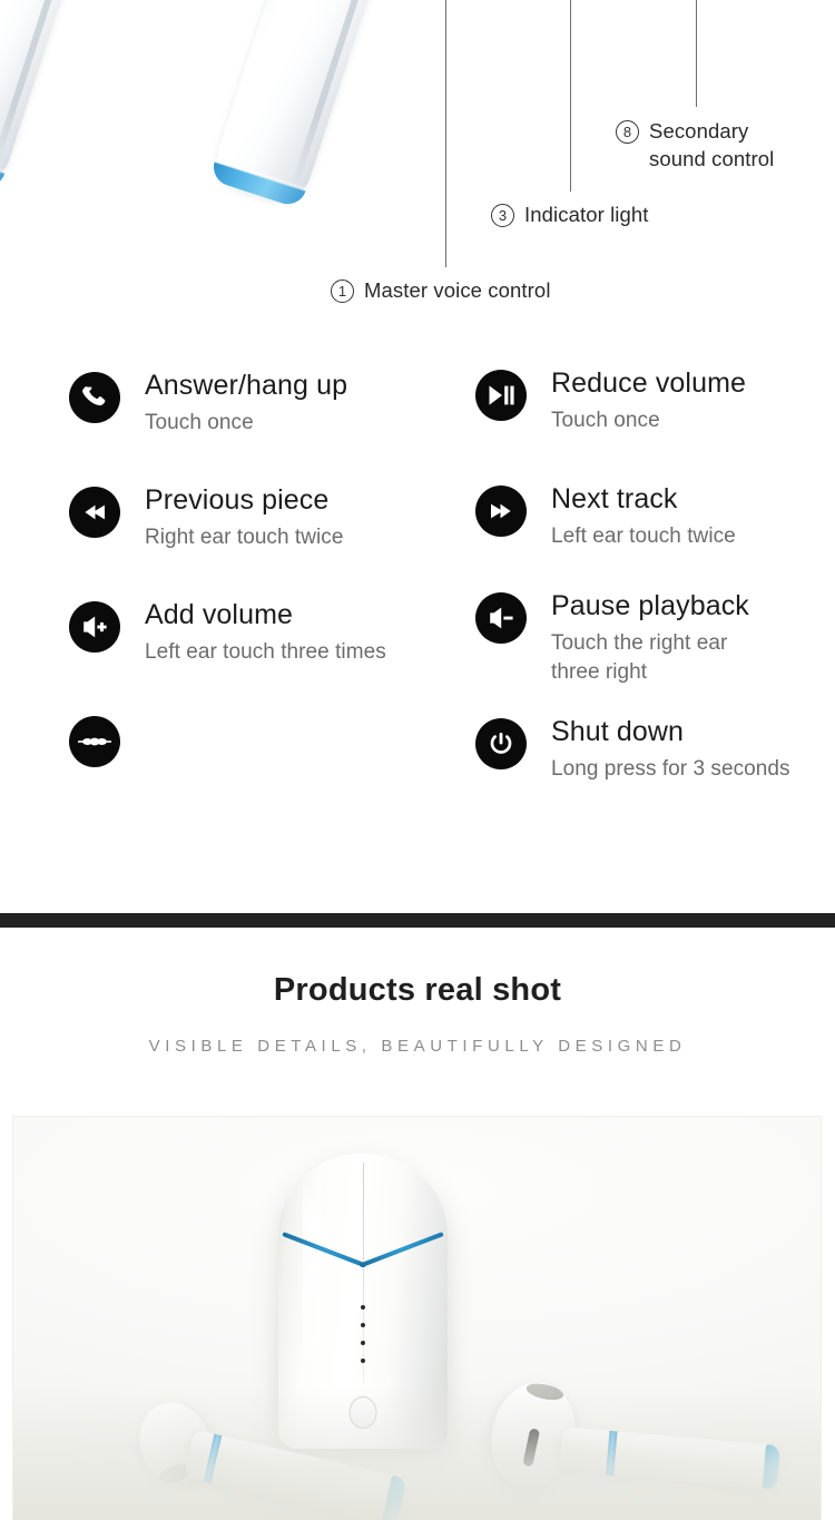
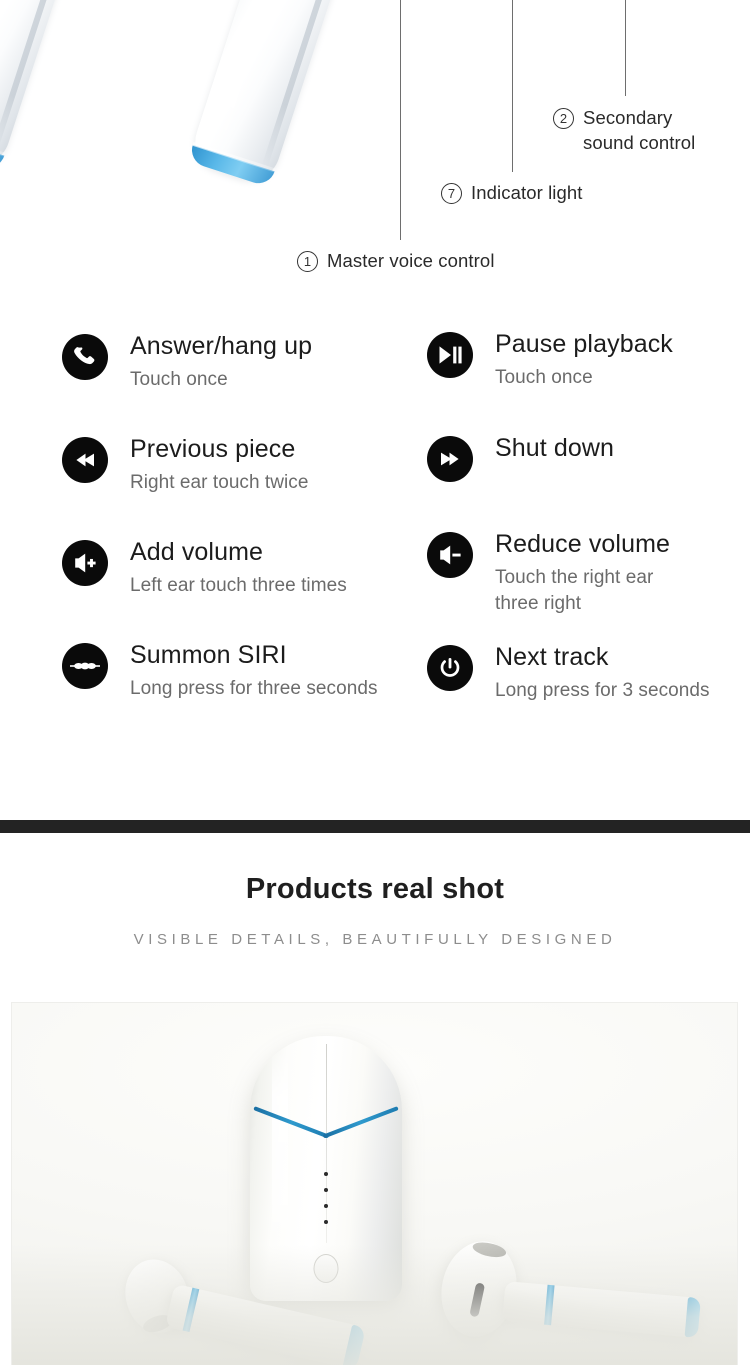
  1
  Master voice control
- 8
+ 2
  Secondary
  sound control
- 3
+ 7
  Indicator light
  Answer/hang up
  Touch once
  Previous piece
  Right ear touch twice
  Add volume
  Left ear touch three times
+ Summon SIRI
+ Long press for three seconds
- Reduce volume
+ Pause playback
  Touch once
- Next track
+ Shut down
- Left ear touch twice
- Pause playback
+ Reduce volume
  Touch the right ear three right
- Shut down
+ Next track
  Long press for 3 seconds
  Products real shot
  VISIBLE DETAILS, BEAUTIFULLY DESIGNED
